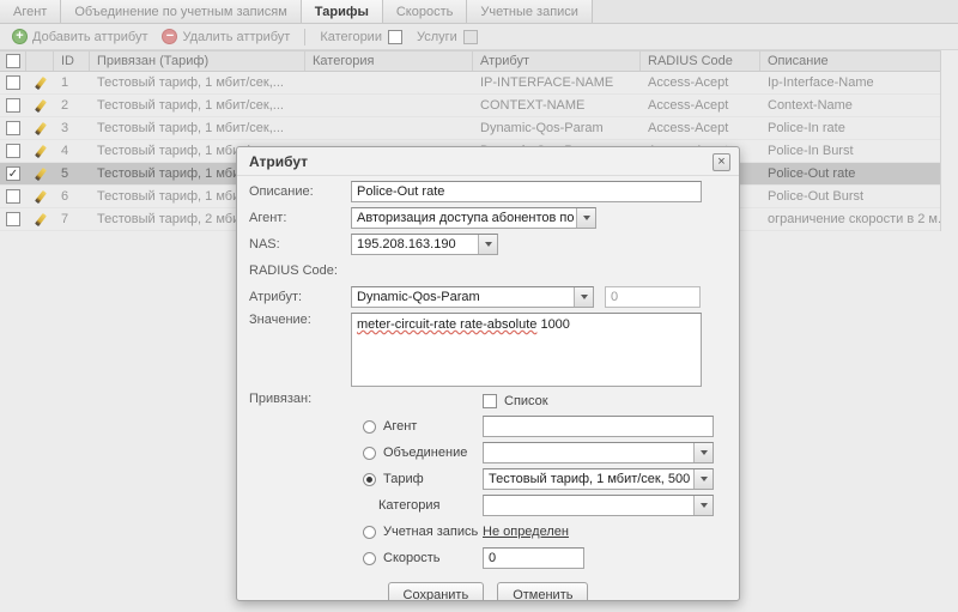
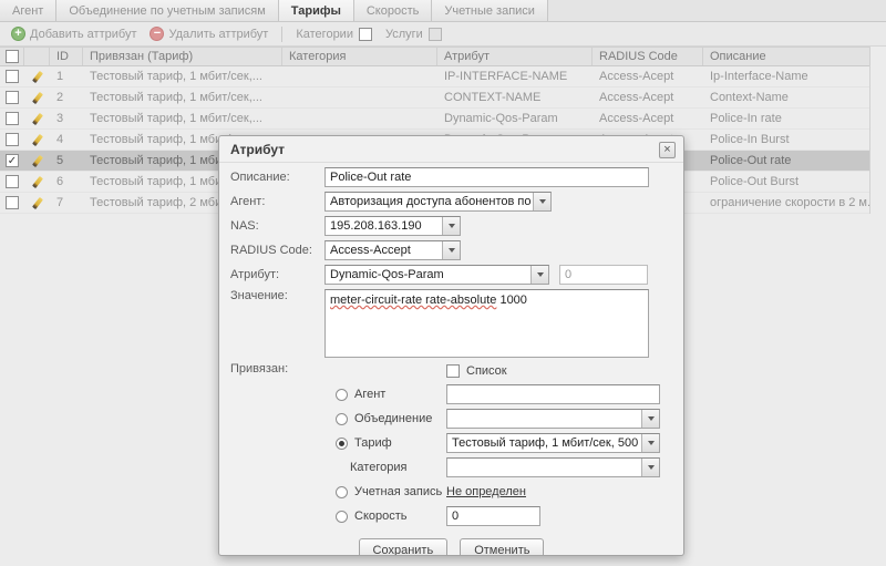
  Агент
  Объединение по учетным записям
  Тарифы
  Скорость
  Учетные записи
  +
  Добавить аттрибут
  −
  Удалить аттрибут
  Категории
  Услуги
  ID
  Привязан (Тариф)
  Категория
  Атрибут
  RADIUS Code
  Описание
  1
  Тестовый тариф, 1 мбит/сек,...
  IP-INTERFACE-NAME
  Access-Acept
  Ip-Interface-Name
  2
  Тестовый тариф, 1 мбит/сек,...
  CONTEXT-NAME
  Access-Acept
  Context-Name
  3
  Тестовый тариф, 1 мбит/сек,...
  Dynamic-Qos-Param
  Access-Acept
  Police-In rate
  4
  Police-In Burst
  5
  Police-Out rate
  6
  Police-Out Burst
  7
  ограничение скорости в 2 м.
  Атрибут
  ×
  Описание:
  Police-Out rate
  Агент:
  Авторизация доступа абонентов по
  NAS:
  195.208.163.190
  RADIUS Code:
+ Access-Accept
  Атрибут:
  Dynamic-Qos-Param
  0
  Значение:
  meter-circuit-rate rate-absolute 1000
  Привязан:
  Список
  Агент
  Объединение
  Тариф
  Тестовый тариф, 1 мбит/сек, 500
  Категория
  Учетная запись
  Не определен
  Скорость
  0
  Сохранить
  Отменить
